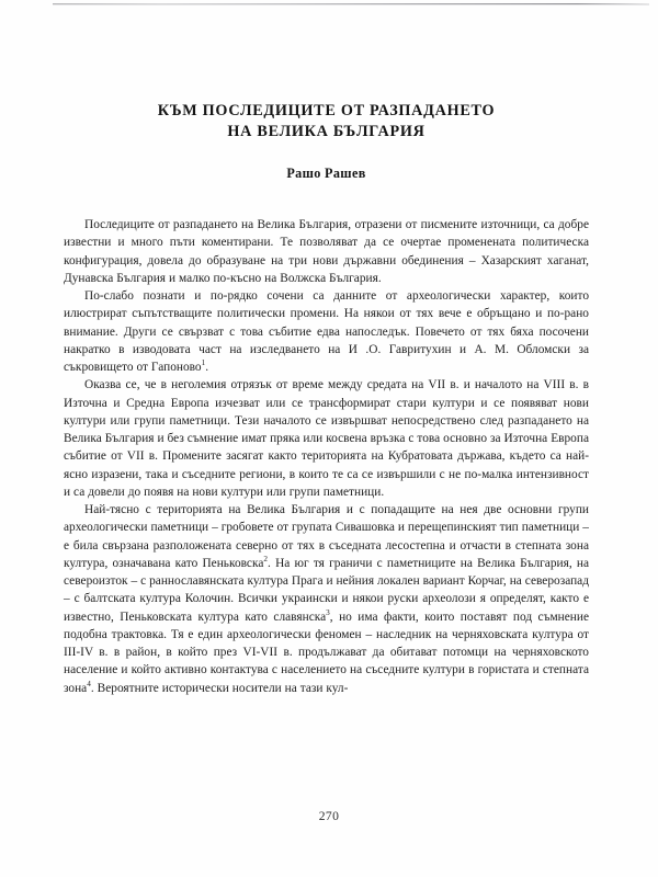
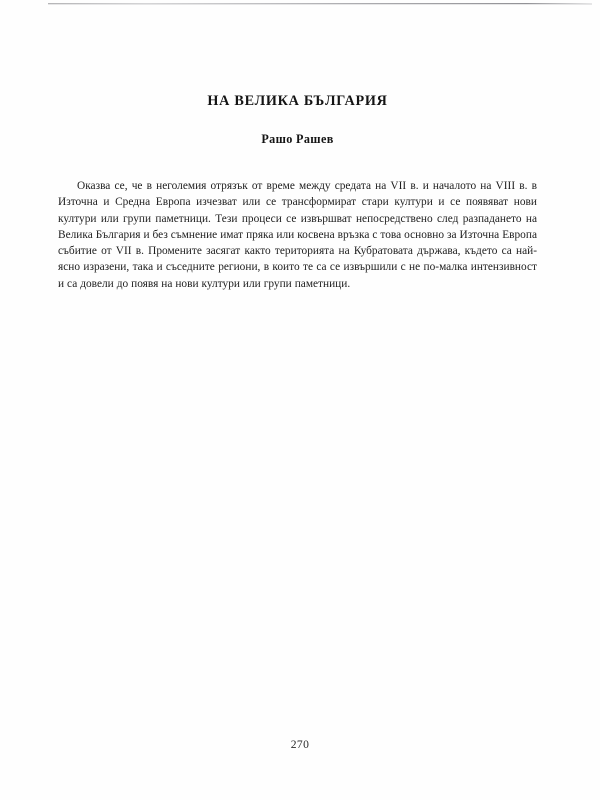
- КЪМ ПОСЛЕДИЦИТЕ ОТ РАЗПАДАНЕТО
  НА ВЕЛИКА БЪЛГАРИЯ
  Рашо Рашев
- Последиците от разпадането на Велика България, отразени от писмените източници, са добре известни и много пъти коментирани. Те позволяват да се очертае променената политическа конфигурация, довела до образуване на три нови държавни обединения – Хазарският хаганат, Дунавска България и малко по-късно на Волжска България.
- По-слабо познати и по-рядко сочени са данните от археологически характер, които илюстрират съпътстващите политически промени. На някои от тях вече е обръщано и по-рано внимание. Други се свързват с това събитие едва напоследък. Повечето от тях бяха посочени накратко в изводовата част на изследването на И .О. Гавритухин и А. М. Обломски за съкровището от Гапоново1.
- Оказва се, че в неголемия отрязък от време между средата на VII в. и началото на VIII в. в Източна и Средна Европа изчезват или се трансформират стари култури и се появяват нови култури или групи паметници. Тези началото се извършват непосредствено след разпадането на Велика България и без съмнение имат пряка или косвена връзка с това основно за Източна Европа събитие от VII в. Промените засягат както територията на Кубратовата държава, където са най-ясно изразени, така и съседните региони, в които те са се извършили с не по-малка интензивност и са довели до появя на нови култури или групи паметници.
+ Оказва се, че в неголемия отрязък от време между средата на VII в. и началото на VIII в. в Източна и Средна Европа изчезват или се трансформират стари култури и се появяват нови култури или групи паметници. Тези процеси се извършват непосредствено след разпадането на Велика България и без съмнение имат пряка или косвена връзка с това основно за Източна Европа събитие от VII в. Промените засягат както територията на Кубратовата държава, където са най-ясно изразени, така и съседните региони, в които те са се извършили с не по-малка интензивност и са довели до появя на нови култури или групи паметници.
- Най-тясно с територията на Велика България и с попадащите на нея две основни групи археологически паметници – гробовете от групата Сивашовка и перещепинският тип паметници – е била свързана разположената северно от тях в съседната лесостепна и отчасти в степната зона култура, означавана като Пеньковска2. На юг тя граничи с паметниците на Велика България, на североизток – с раннославянската култура Прага и нейния локален вариант Корчаг, на северозапад – с балтската култура Колочин. Всички украински и някои руски археолози я определят, както е известно, Пеньковската култура като славянска3, но има факти, които поставят под съмнение подобна трактовка. Тя е един археологически феномен – наследник на черняховската култура от III-IV в. в район, в който през VI-VII в. продължават да обитават потомци на черняховското население и който активно контактува с населението на съседните култури в гористата и степната зона4. Вероятните исторически носители на тази кул-
  270
